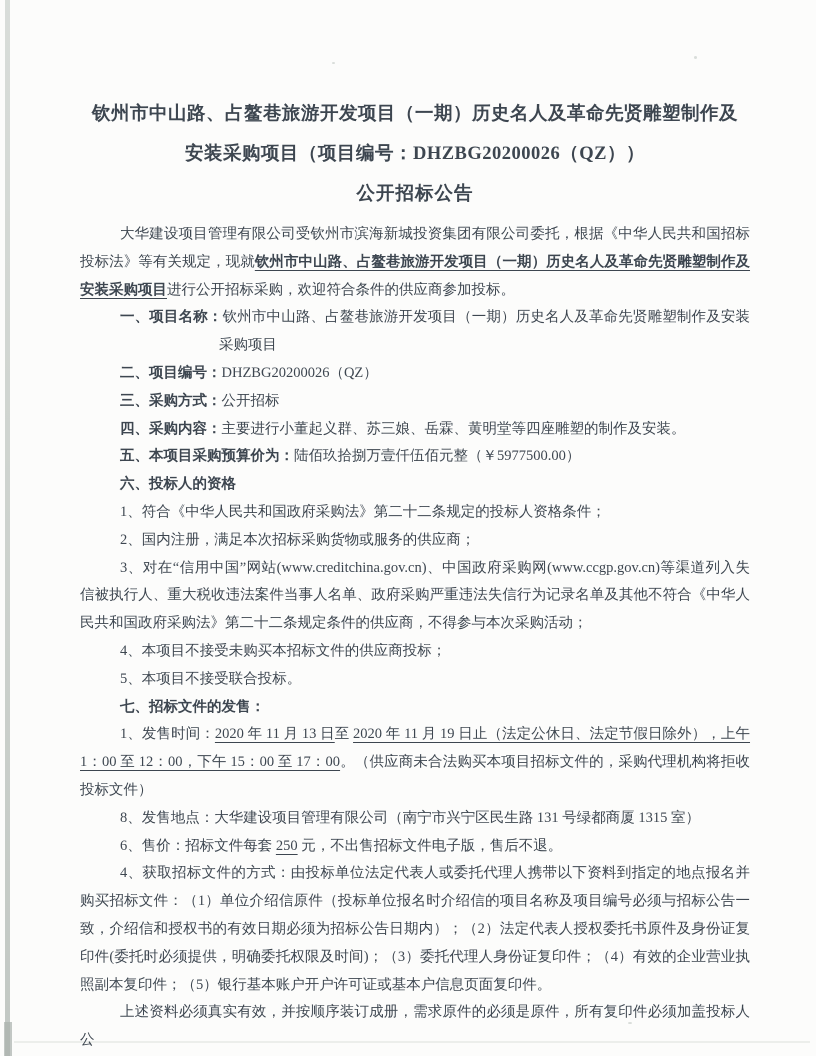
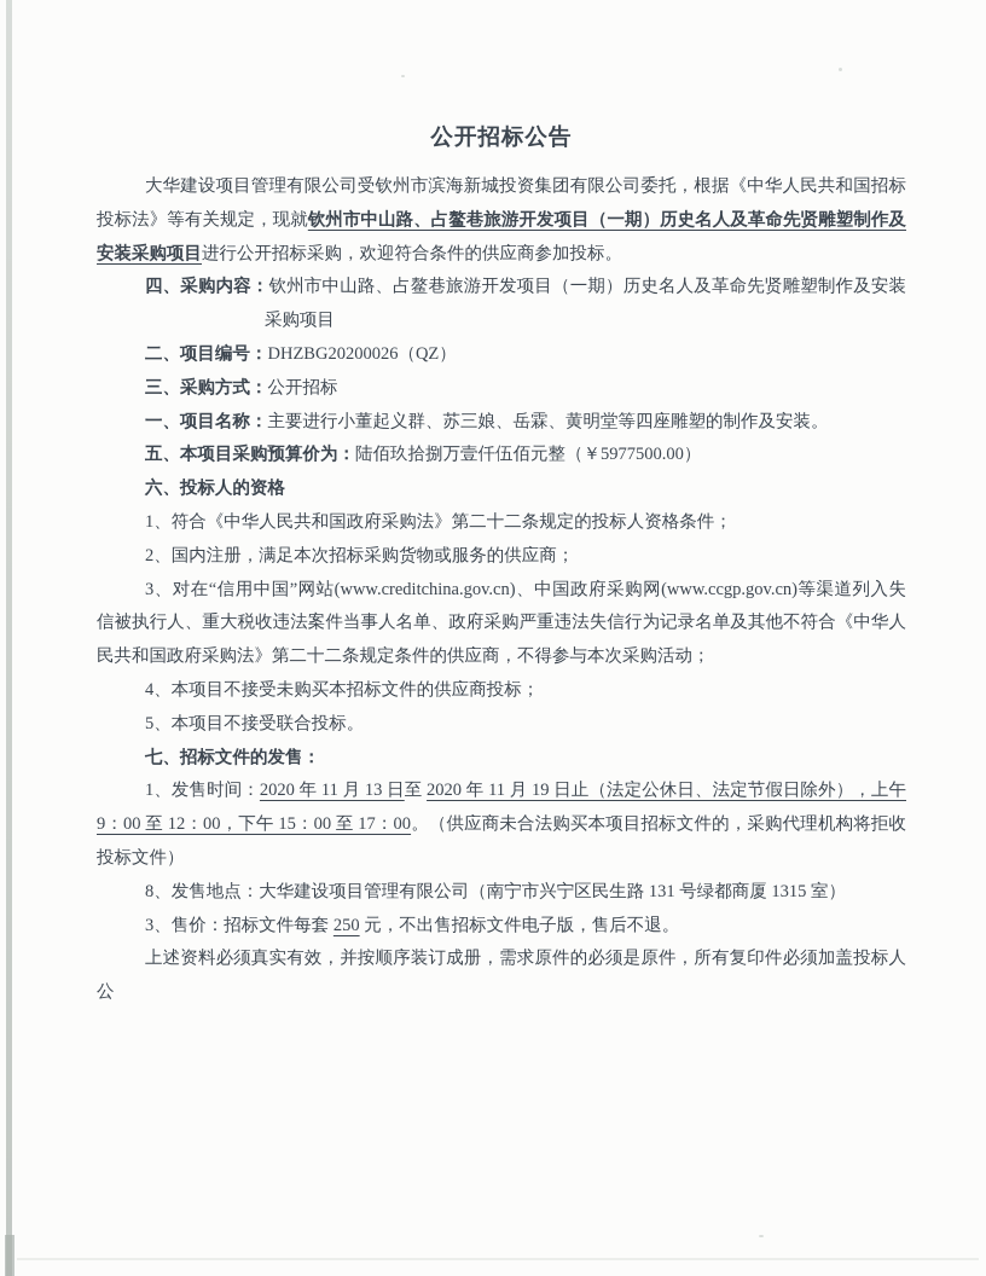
- 钦州市中山路、占鳌巷旅游开发项目（一期）历史名人及革命先贤雕塑制作及
- 安装采购项目（项目编号：DHZBG20200026（QZ））
  公开招标公告
  大华建设项目管理有限公司受钦州市滨海新城投资集团有限公司委托，根据《中华人民共和国招标投标法》等有关规定，现就钦州市中山路、占鳌巷旅游开发项目（一期）历史名人及革命先贤雕塑制作及安装采购项目进行公开招标采购，欢迎符合条件的供应商参加投标。
- 一、项目名称：钦州市中山路、占鳌巷旅游开发项目（一期）历史名人及革命先贤雕塑制作及安装采购项目
+ 四、采购内容：钦州市中山路、占鳌巷旅游开发项目（一期）历史名人及革命先贤雕塑制作及安装采购项目
  二、项目编号：DHZBG20200026（QZ）
  三、采购方式：公开招标
- 四、采购内容：主要进行小董起义群、苏三娘、岳霖、黄明堂等四座雕塑的制作及安装。
+ 一、项目名称：主要进行小董起义群、苏三娘、岳霖、黄明堂等四座雕塑的制作及安装。
  五、本项目采购预算价为：陆佰玖拾捌万壹仟伍佰元整（￥5977500.00）
  六、投标人的资格
  1、符合《中华人民共和国政府采购法》第二十二条规定的投标人资格条件；
  2、国内注册，满足本次招标采购货物或服务的供应商；
  3、对在“信用中国”网站(www.creditchina.gov.cn)、中国政府采购网(www.ccgp.gov.cn)等渠道列入失信被执行人、重大税收违法案件当事人名单、政府采购严重违法失信行为记录名单及其他不符合《中华人民共和国政府采购法》第二十二条规定条件的供应商，不得参与本次采购活动；
  4、本项目不接受未购买本招标文件的供应商投标；
  5、本项目不接受联合投标。
  七、招标文件的发售：
- 1、发售时间：2020 年 11 月 13 日至 2020 年 11 月 19 日止（法定公休日、法定节假日除外），上午 1：00 至 12：00，下午 15：00 至 17：00。（供应商未合法购买本项目招标文件的，采购代理机构将拒收投标文件）
+ 1、发售时间：2020 年 11 月 13 日至 2020 年 11 月 19 日止（法定公休日、法定节假日除外），上午 9：00 至 12：00，下午 15：00 至 17：00。（供应商未合法购买本项目招标文件的，采购代理机构将拒收投标文件）
  8、发售地点：大华建设项目管理有限公司（南宁市兴宁区民生路 131 号绿都商厦 1315 室）
- 6、售价：招标文件每套 250 元，不出售招标文件电子版，售后不退。
+ 3、售价：招标文件每套 250 元，不出售招标文件电子版，售后不退。
- 4、获取招标文件的方式：由投标单位法定代表人或委托代理人携带以下资料到指定的地点报名并购买招标文件：（1）单位介绍信原件（投标单位报名时介绍信的项目名称及项目编号必须与招标公告一致，介绍信和授权书的有效日期必须为招标公告日期内）；（2）法定代表人授权委托书原件及身份证复印件(委托时必须提供，明确委托权限及时间)；（3）委托代理人身份证复印件；（4）有效的企业营业执照副本复印件；（5）银行基本账户开户许可证或基本户信息页面复印件。
  上述资料必须真实有效，并按顺序装订成册，需求原件的必须是原件，所有复印件必须加盖投标人公
